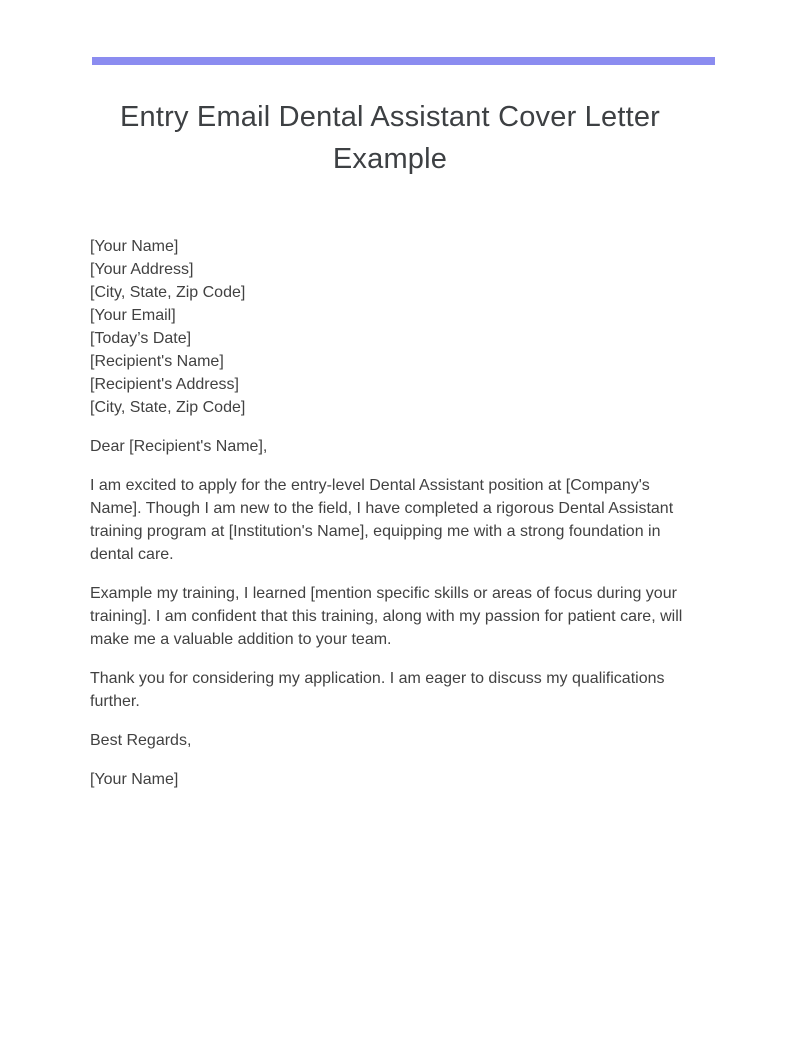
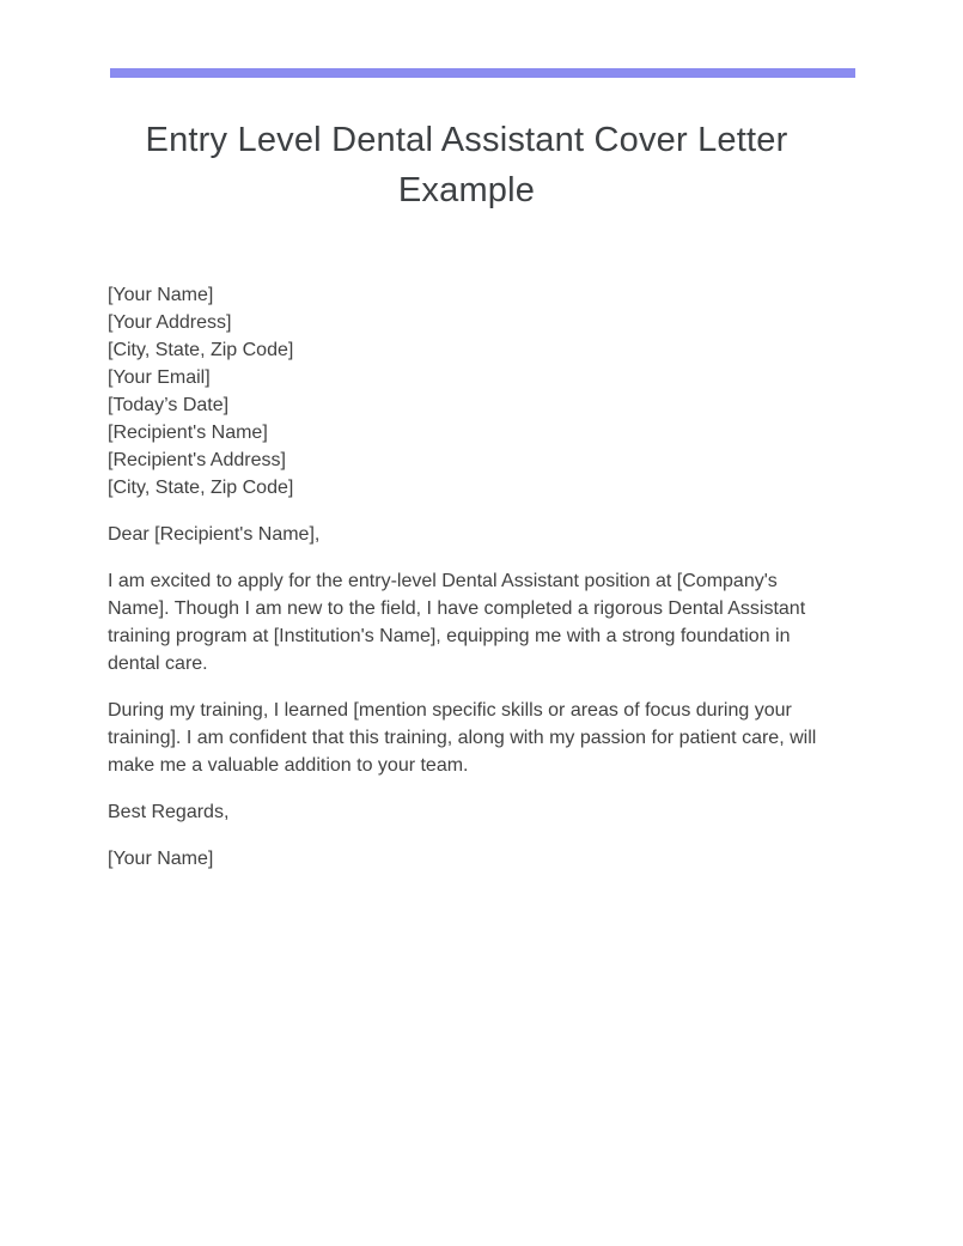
- Entry Email Dental Assistant Cover Letter Example
+ Entry Level Dental Assistant Cover Letter Example
  [Your Name]
  [Your Address]
  [City, State, Zip Code]
  [Your Email]
  [Today’s Date]
  [Recipient's Name]
  [Recipient's Address]
  [City, State, Zip Code]
  Dear [Recipient's Name],
  I am excited to apply for the entry-level Dental Assistant position at [Company's Name]. Though I am new to the field, I have completed a rigorous Dental Assistant training program at [Institution's Name], equipping me with a strong foundation in dental care.
- Example my training, I learned [mention specific skills or areas of focus during your training]. I am confident that this training, along with my passion for patient care, will make me a valuable addition to your team.
+ During my training, I learned [mention specific skills or areas of focus during your training]. I am confident that this training, along with my passion for patient care, will make me a valuable addition to your team.
- Thank you for considering my application. I am eager to discuss my qualifications further.
  Best Regards,
  [Your Name]
